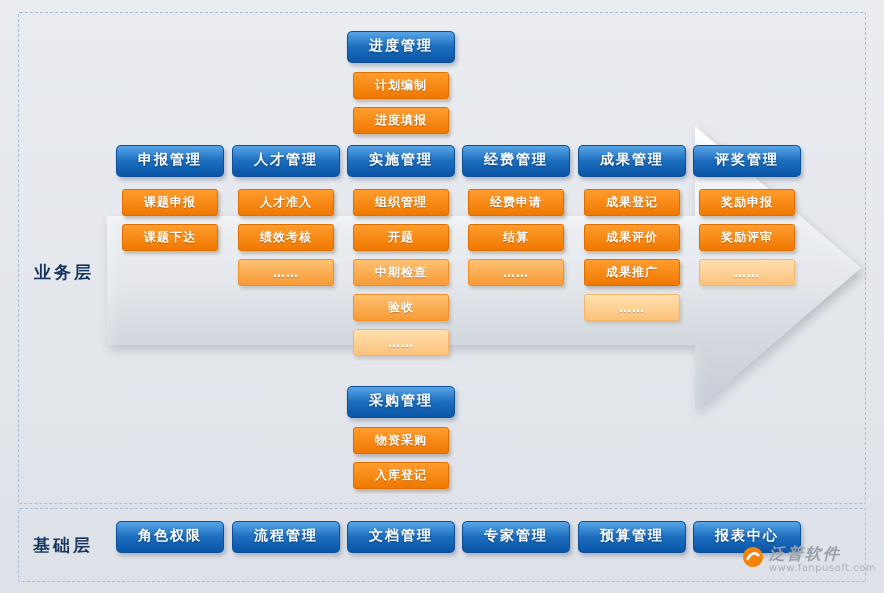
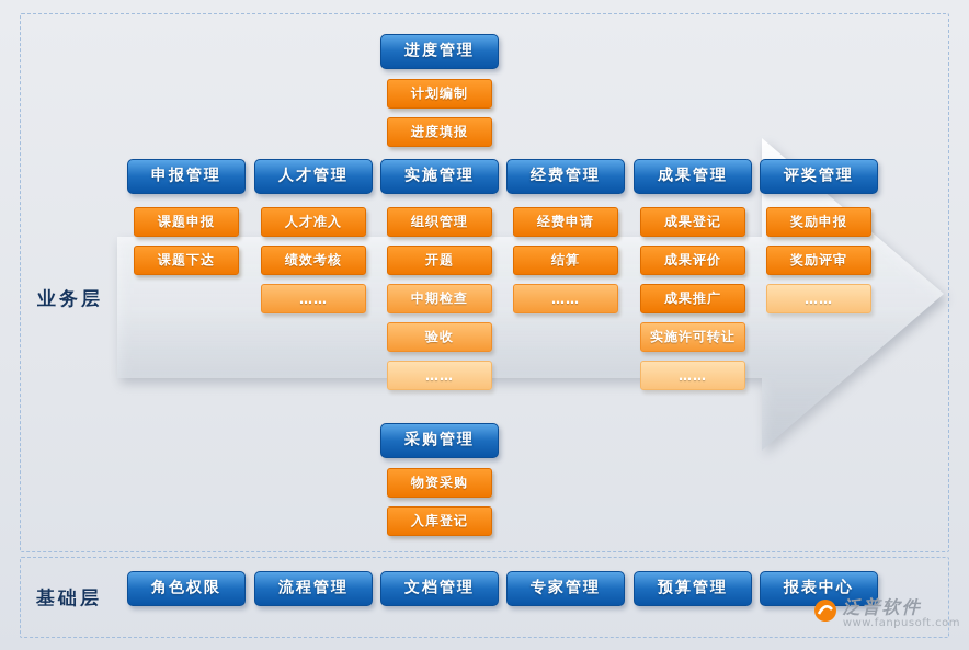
  业务层
  进度管理
  计划编制
  进度填报
  申报管理
  课题申报
  课题下达
  人才管理
  人才准入
  绩效考核
  ……
  实施管理
  组织管理
  开题
  中期检查
  验收
  ……
  经费管理
  经费申请
  结算
  ……
  成果管理
  成果登记
  成果评价
  成果推广
+ 实施许可转让
  ……
  评奖管理
  奖励申报
  奖励评审
  ……
  采购管理
  物资采购
  入库登记
  基础层
  角色权限
  流程管理
  文档管理
  专家管理
  预算管理
  报表中心
  泛普软件
  www.fanpusoft.com
